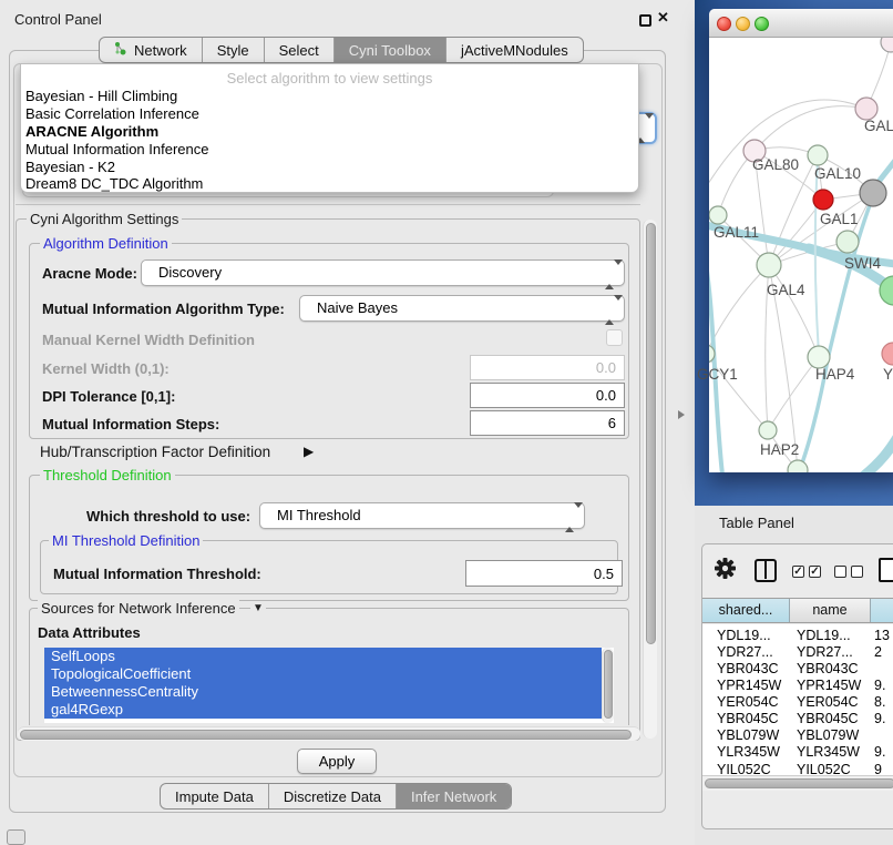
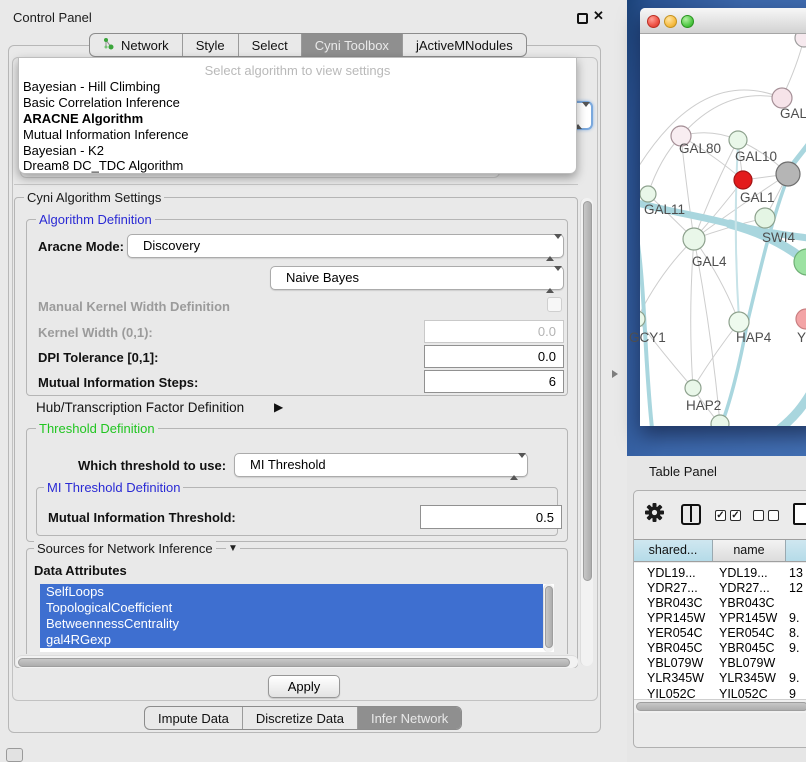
  Control Panel
  ✕
  Network
  Style
  Select
  Cyni Toolbox
  jActiveMNodules
  Select algorithm to view settings
  Bayesian - Hill Climbing
  Basic Correlation Inference
  ARACNE Algorithm
  Mutual Information Inference
  Bayesian - K2
  Dream8 DC_TDC Algorithm
  Cyni Algorithm Settings
  Algorithm Definition
  Aracne Mode:
  Discovery
- Mutual Information Algorithm Type:
  Naive Bayes
  Manual Kernel Width Definition
  Kernel Width (0,1):
  0.0
  DPI Tolerance [0,1]:
  0.0
  Mutual Information Steps:
  6
  Hub/Transcription Factor Definition
  ▶
  Threshold Definition
  Which threshold to use:
  MI Threshold
  MI Threshold Definition
  Mutual Information Threshold:
  0.5
  Sources for Network Inference
  ▼
  Data Attributes
  SelfLoops
  TopologicalCoefficient
  BetweennessCentrality
  gal4RGexp
  Apply
  Impute Data
  Discretize Data
  Infer Network
  GAL
  GAL80
  GAL10
  GAL1
  GAL11
  SWI4
  GAL4
  GCY1
  HAP4
  Y
  HAP2
  Table Panel
  ✓
  ✓
  shared...
  name
  YDL19...
  YDL19...
  13
  YDR27...
  YDR27...
- 2
+ 12
  YBR043C
  YBR043C
  YPR145W
  YPR145W
  9.
  YER054C
  YER054C
  8.
  YBR045C
  YBR045C
  9.
  YBL079W
  YBL079W
  YLR345W
  YLR345W
  9.
  YIL052C
  YIL052C
  9
